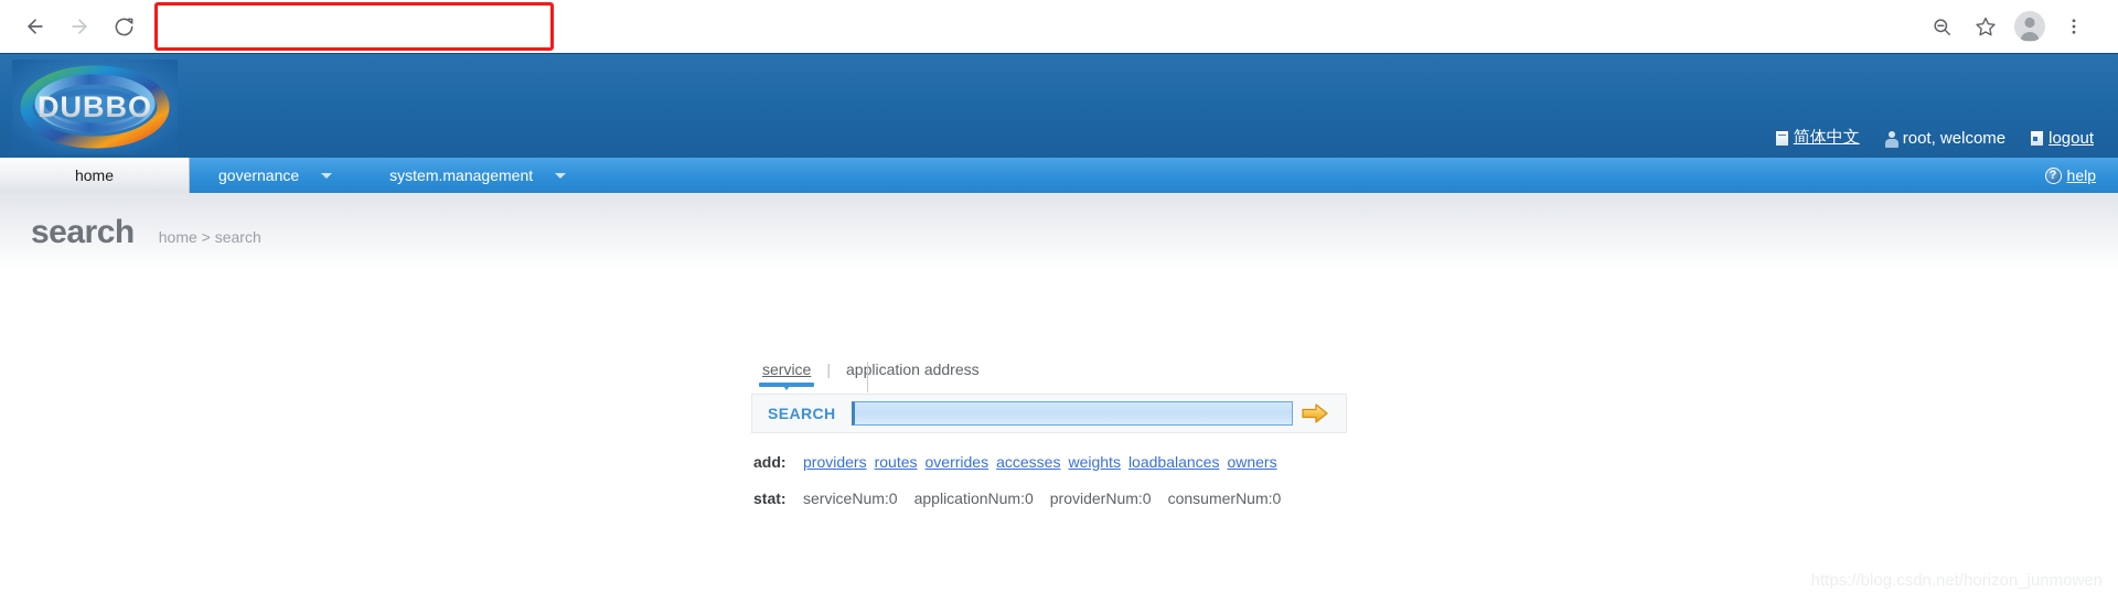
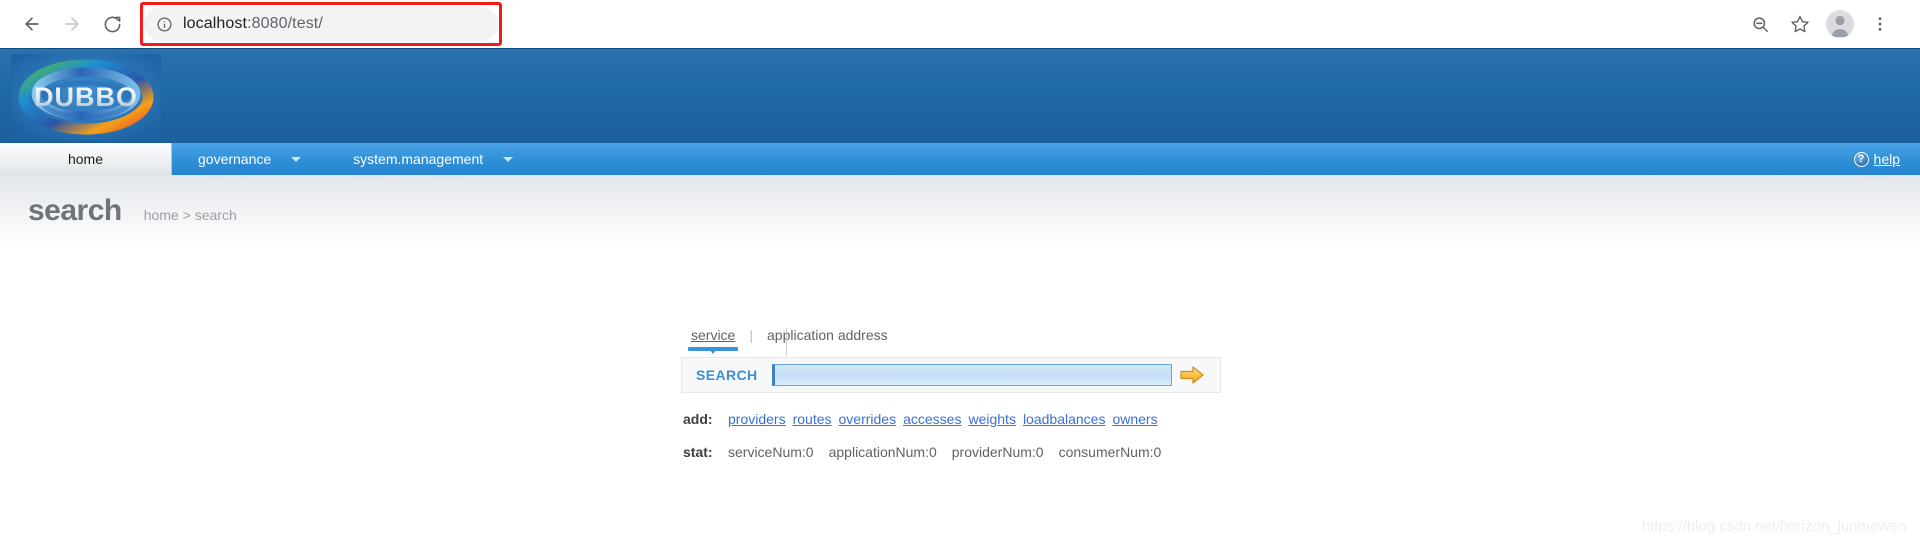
+ localhost:8080/test/
  DUBBO
- 简体中文
- root, welcome
- logout
  home
  governance
  system.management
  ?
  help
  search
  home > search
  service
  |
  aplication address
  SEARCH
  add:
  providers
  routes
  overrides
  accesses
  weights
  loadbalances
  owners
  stat:
  serviceNum:0
  applicationNum:0
  providerNum:0
  consumerNum:0
